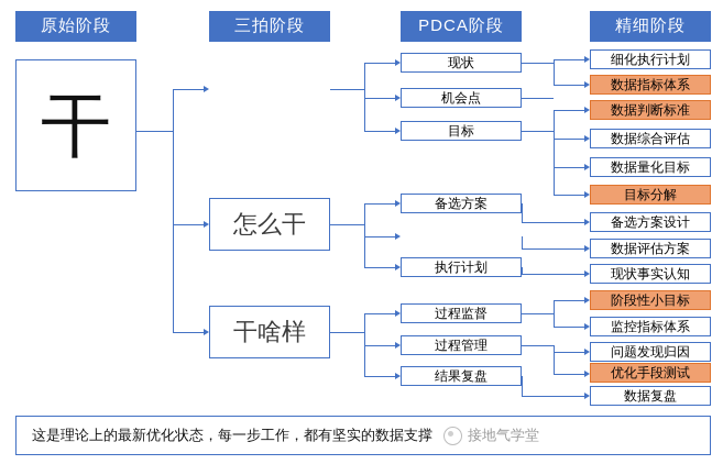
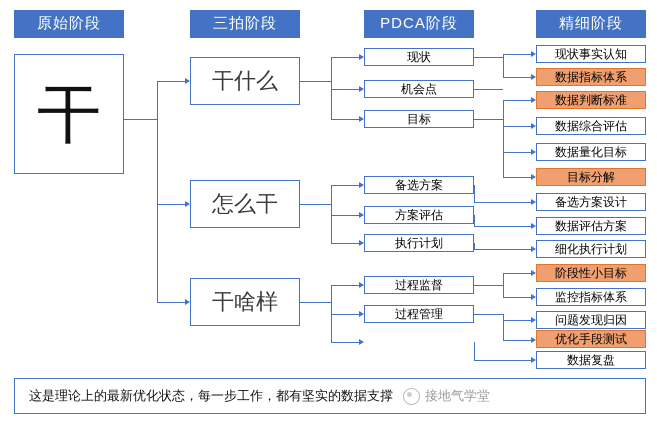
  原始阶段
  三拍阶段
  PDCA阶段
  精细阶段
  干
+ 干什么
  怎么干
  干啥样
  现状
  机会点
  目标
  备选方案
+ 方案评估
  执行计划
  过程监督
  过程管理
- 结果复盘
- 细化执行计划
+ 现状事实认知
  数据指标体系
  数据判断标准
  数据综合评估
  数据量化目标
  目标分解
  备选方案设计
  数据评估方案
- 现状事实认知
+ 细化执行计划
  阶段性小目标
  监控指标体系
  问题发现归因
  优化手段测试
  数据复盘
  这是理论上的最新优化状态，每一步工作，都有坚实的数据支撑
  接地气学堂
